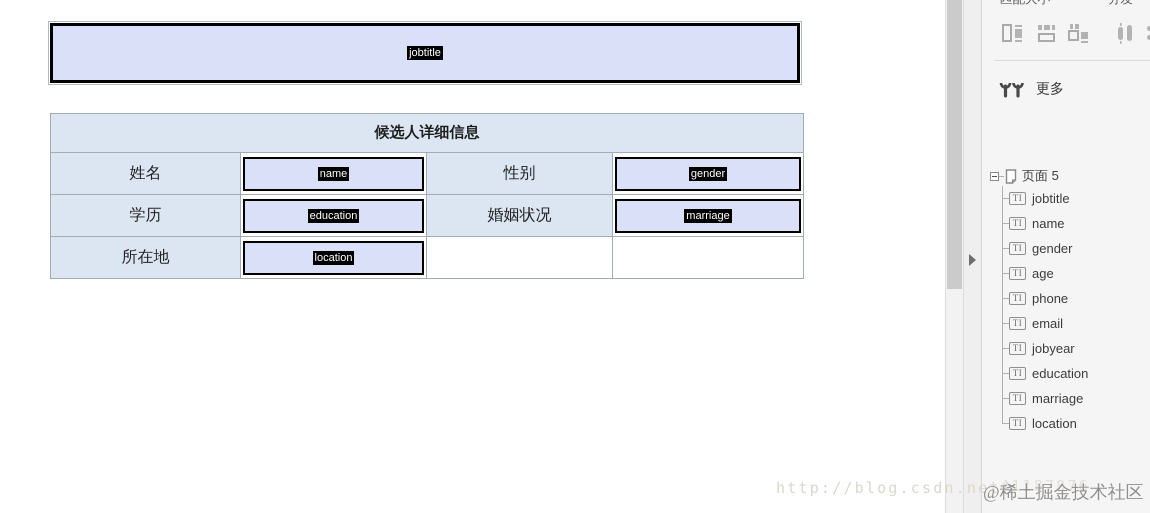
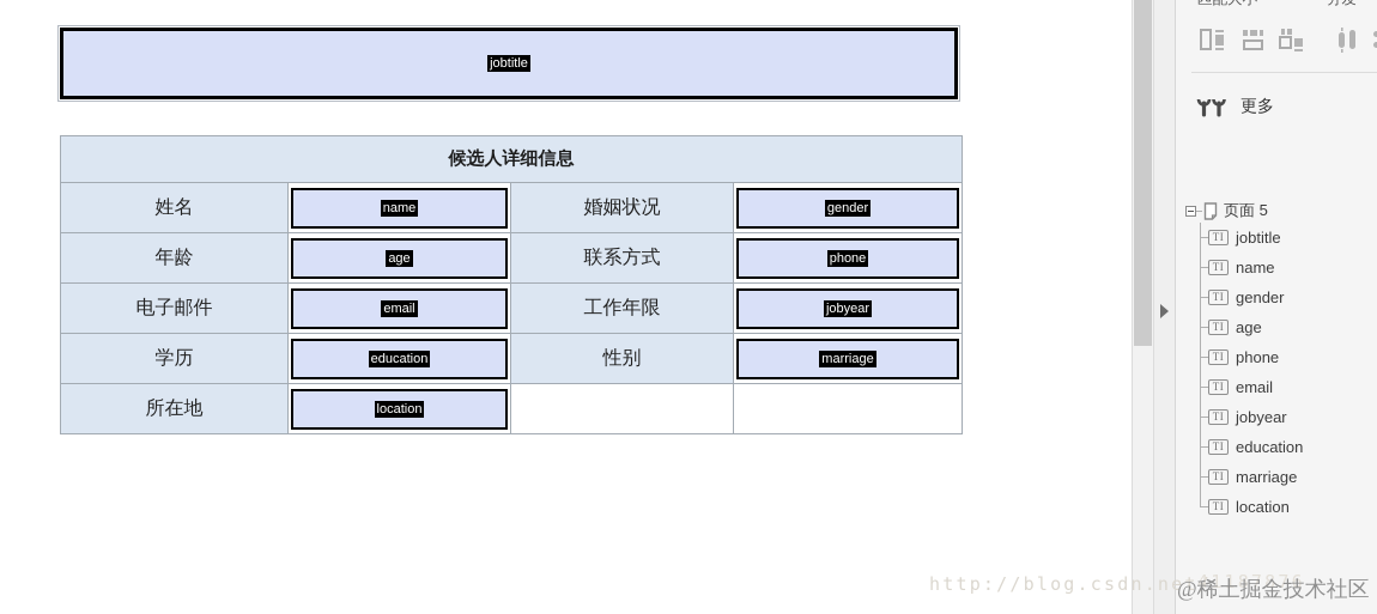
  jobtitle
  候选人详细信息
- 姓名	name	性别	gender
+ 姓名	name	婚姻状况	gender
+ 年龄	age	联系方式	phone
+ 电子邮件	email	工作年限	jobyear
- 学历	education	婚姻状况	marriage
+ 学历	education	性别	marriage
  所在地	location
  更多
  页面 5
  TI
  jobtitle
  TI
  name
  TI
  gender
  TI
  age
  TI
  phone
  TI
  email
  TI
  jobyear
  TI
  education
  TI
  marriage
  TI
  location
  http://blog.csdn.net/
  41187876
  @稀土掘金技术社区
